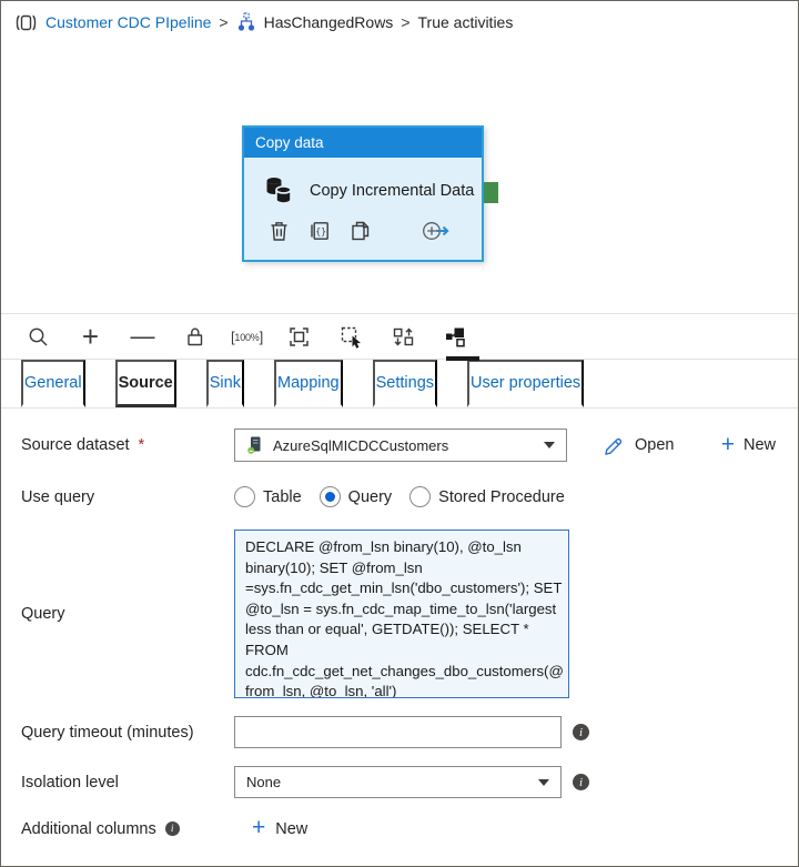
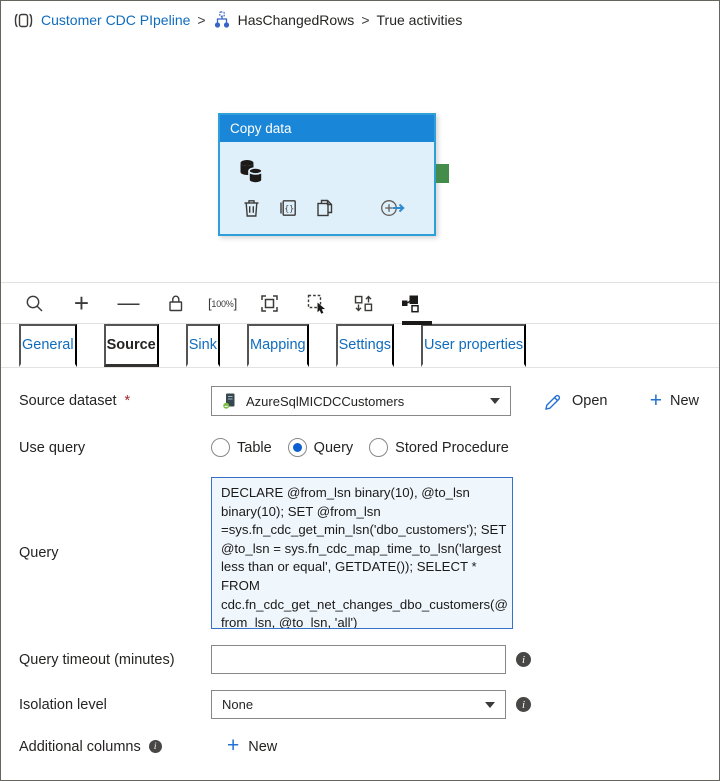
  Customer CDC PIpeline
  >
  HasChangedRows
  >
  True activities
  Copy data
- Copy Incremental Data
  {}
  +
  —
  100%
  General
  Source
  Sink
  Mapping
  Settings
  User properties
  Source dataset
  *
  AzureSqlMICDCCustomers
  Open
  +
  New
  Use query
  Table
  Query
  Stored Procedure
  Query
  Query timeout (minutes)
  i
  Isolation level
  None
  i
  Additional columns
  i
  +
  New
